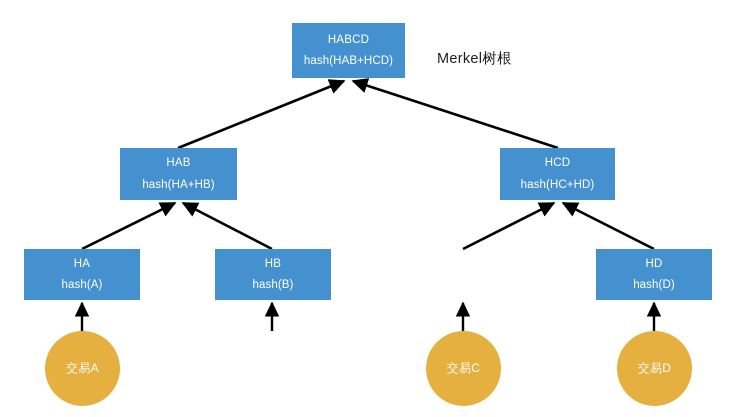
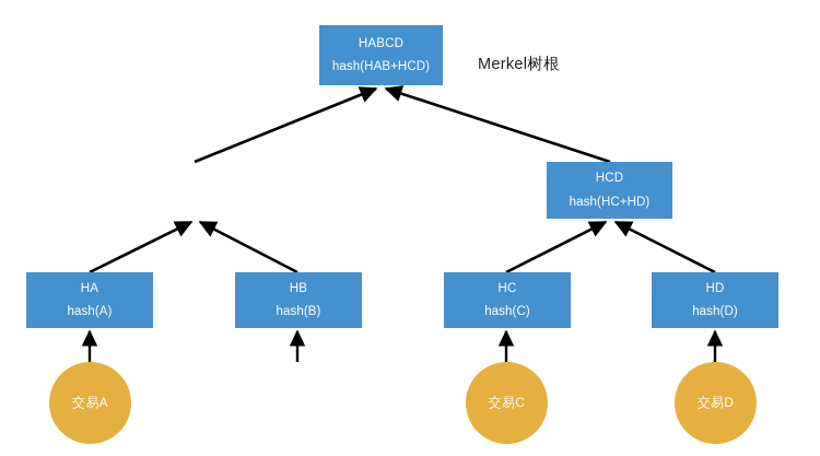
  HABCD
  hash(HAB+HCD)
  Merkel树根
- HAB
- hash(HA+HB)
  HCD
  hash(HC+HD)
  HA
  hash(A)
  HB
  hash(B)
+ HC
+ hash(C)
  HD
  hash(D)
  交易A
  交易C
  交易D
